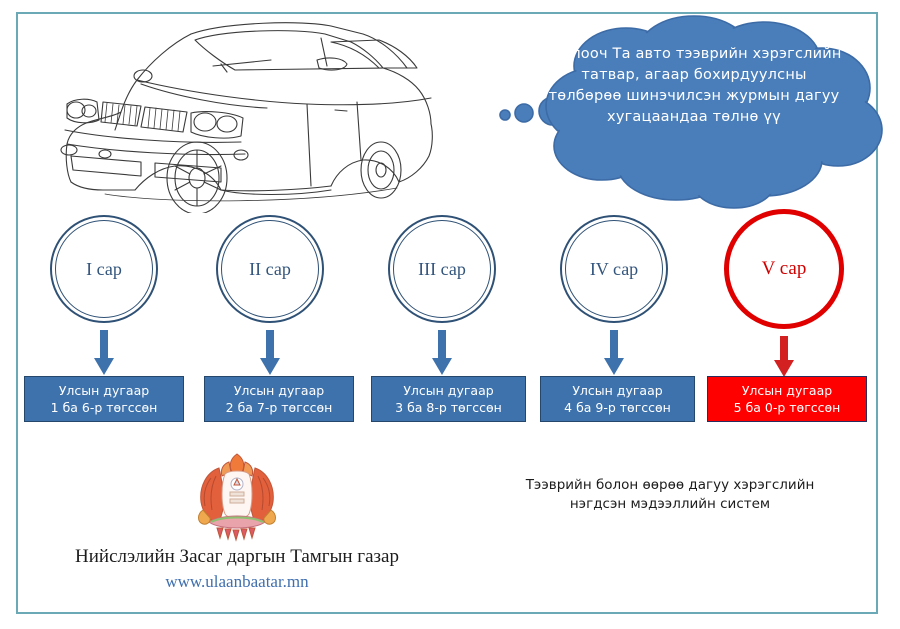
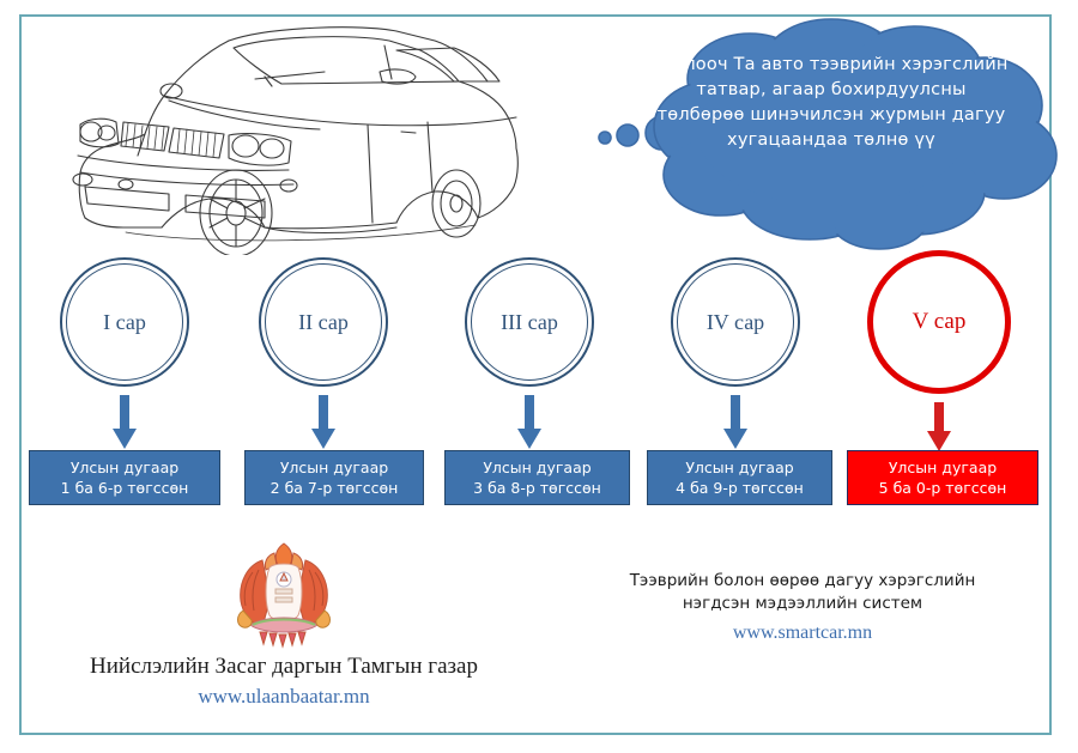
  Жолооч Та авто тээврийн хэрэгслийн татвар, агаар бохирдуулсны төлбөрөө шинэчилсэн журмын дагуу хугацаандаа төлнө үү
  I сар
  II сар
  III сар
  IV сар
  V сар
  Улсын дугаар
  1 ба 6-р төгссөн
  Улсын дугаар
  2 ба 7-р төгссөн
  Улсын дугаар
  3 ба 8-р төгссөн
  Улсын дугаар
  4 ба 9-р төгссөн
  Улсын дугаар
  5 ба 0-р төгссөн
  Нийслэлийн Засаг даргын Тамгын газар
  www.ulaanbaatar.mn
  Тээврийн болон өөрөө дагуу хэрэгслийн
  нэгдсэн мэдээллийн систем
+ www.smartcar.mn
